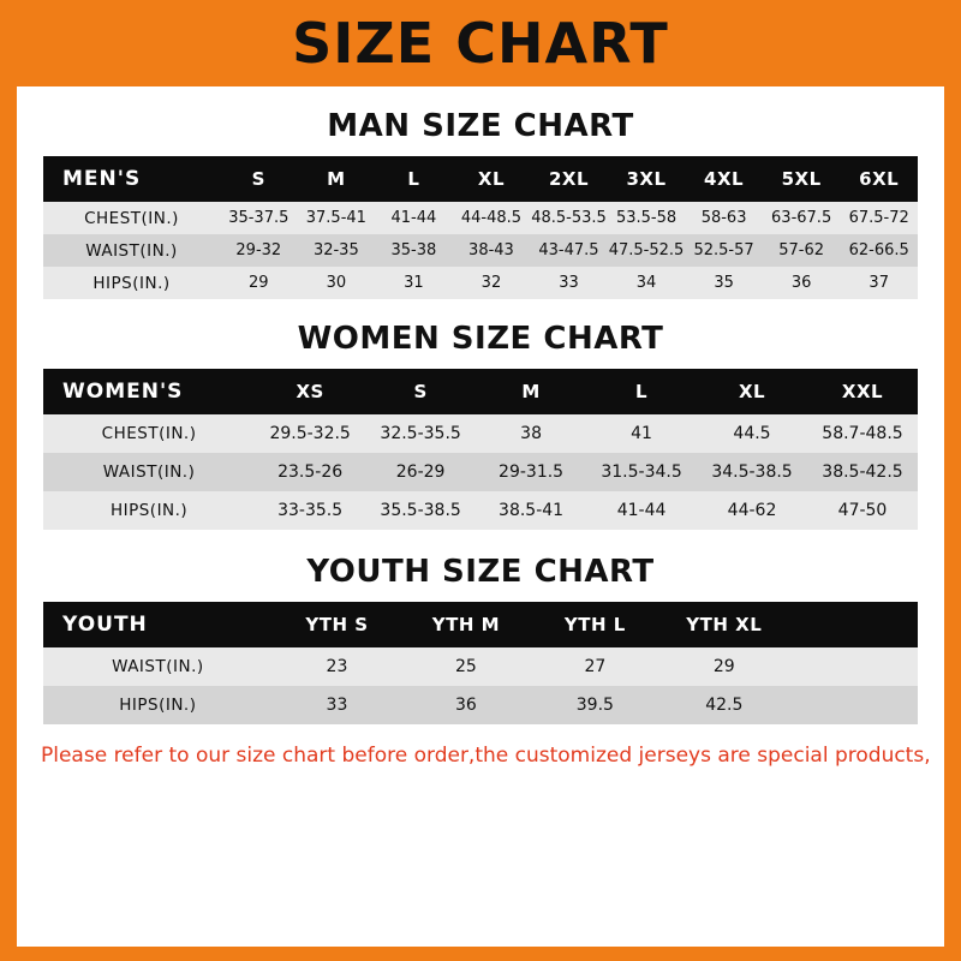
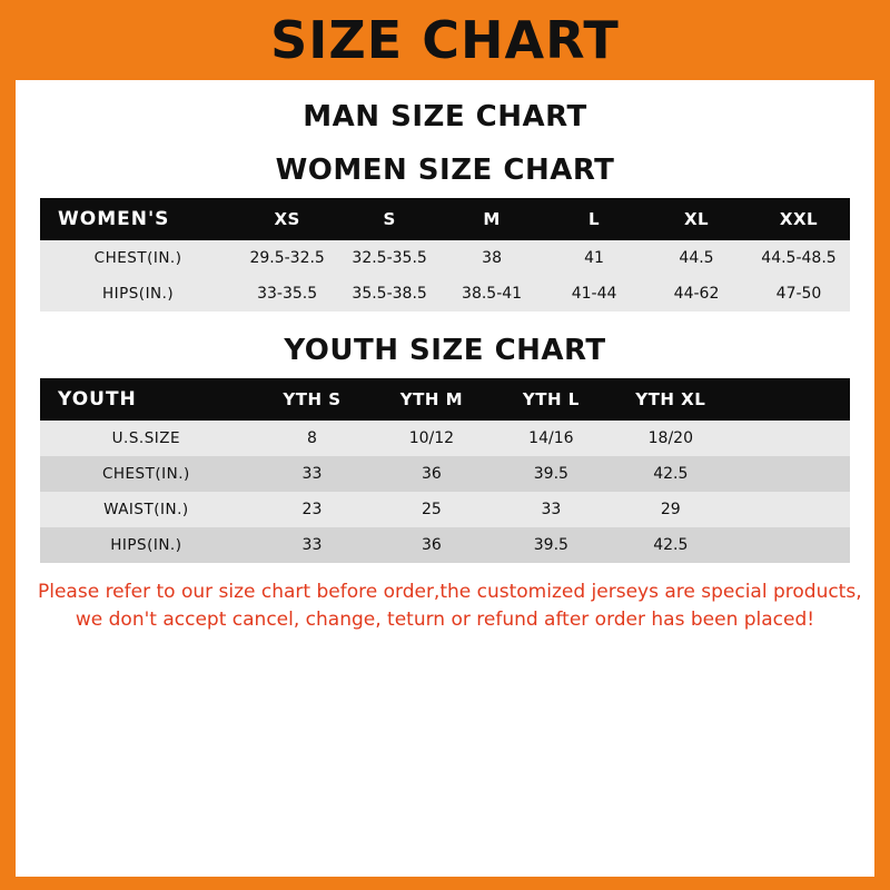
  SIZE CHART
  MAN SIZE CHART
- MEN'S	S	M	L	XL	2XL	3XL	4XL	5XL	6XL
- CHEST(IN.)	35-37.5	37.5-41	41-44	44-48.5	48.5-53.5	53.5-58	58-63	63-67.5	67.5-72
- WAIST(IN.)	29-32	32-35	35-38	38-43	43-47.5	47.5-52.5	52.5-57	57-62	62-66.5
- HIPS(IN.)	29	30	31	32	33	34	35	36	37
  WOMEN SIZE CHART
  WOMEN'S	XS	S	M	L	XL	XXL
- CHEST(IN.)	29.5-32.5	32.5-35.5	38	41	44.5	58.7-48.5
+ CHEST(IN.)	29.5-32.5	32.5-35.5	38	41	44.5	44.5-48.5
- WAIST(IN.)	23.5-26	26-29	29-31.5	31.5-34.5	34.5-38.5	38.5-42.5
  HIPS(IN.)	33-35.5	35.5-38.5	38.5-41	41-44	44-62	47-50
  YOUTH SIZE CHART
  YOUTH	YTH S	YTH M	YTH L	YTH XL
+ U.S.SIZE	8	10/12	14/16	18/20
+ CHEST(IN.)	33	36	39.5	42.5
- WAIST(IN.)	23	25	27	29
+ WAIST(IN.)	23	25	33	29
  HIPS(IN.)	33	36	39.5	42.5
  Please refer to our size chart before order,the customized jerseys are special products,
+ we don't accept cancel, change, teturn or refund after order has been placed!
